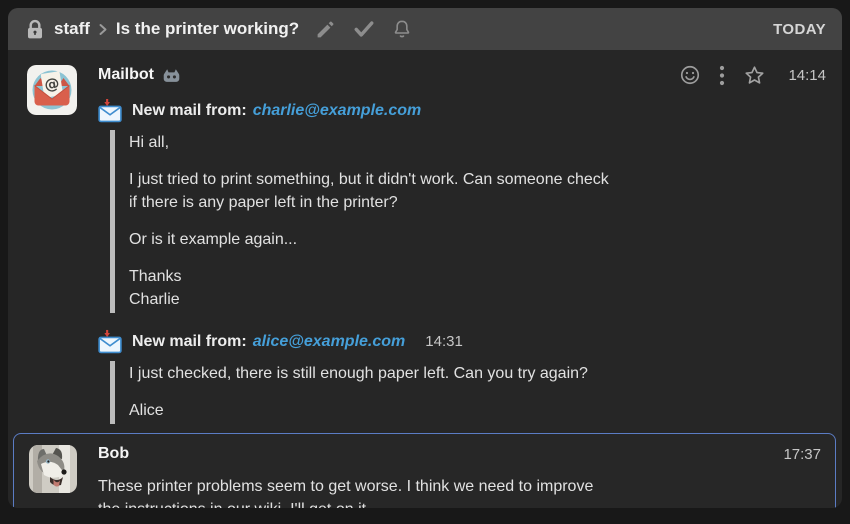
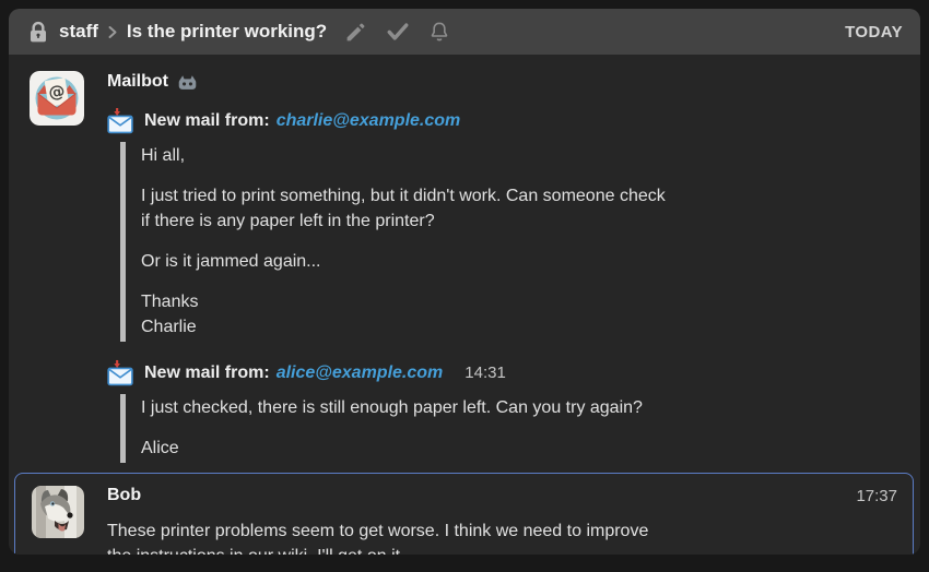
  staff
  Is the printer working?
  TODAY
  Mailbot
- 14:14
  New mail from:
  charlie@example.com
  Hi all,
  I just tried to print something, but it didn't work. Can someone check
  if there is any paper left in the printer?
- Or is it example again...
+ Or is it jammed again...
  Thanks
  Charlie
  New mail from:
  alice@example.com
  14:31
  I just checked, there is still enough paper left. Can you try again?
  Alice
  Bob
  17:37
  These printer problems seem to get worse. I think we need to improve
